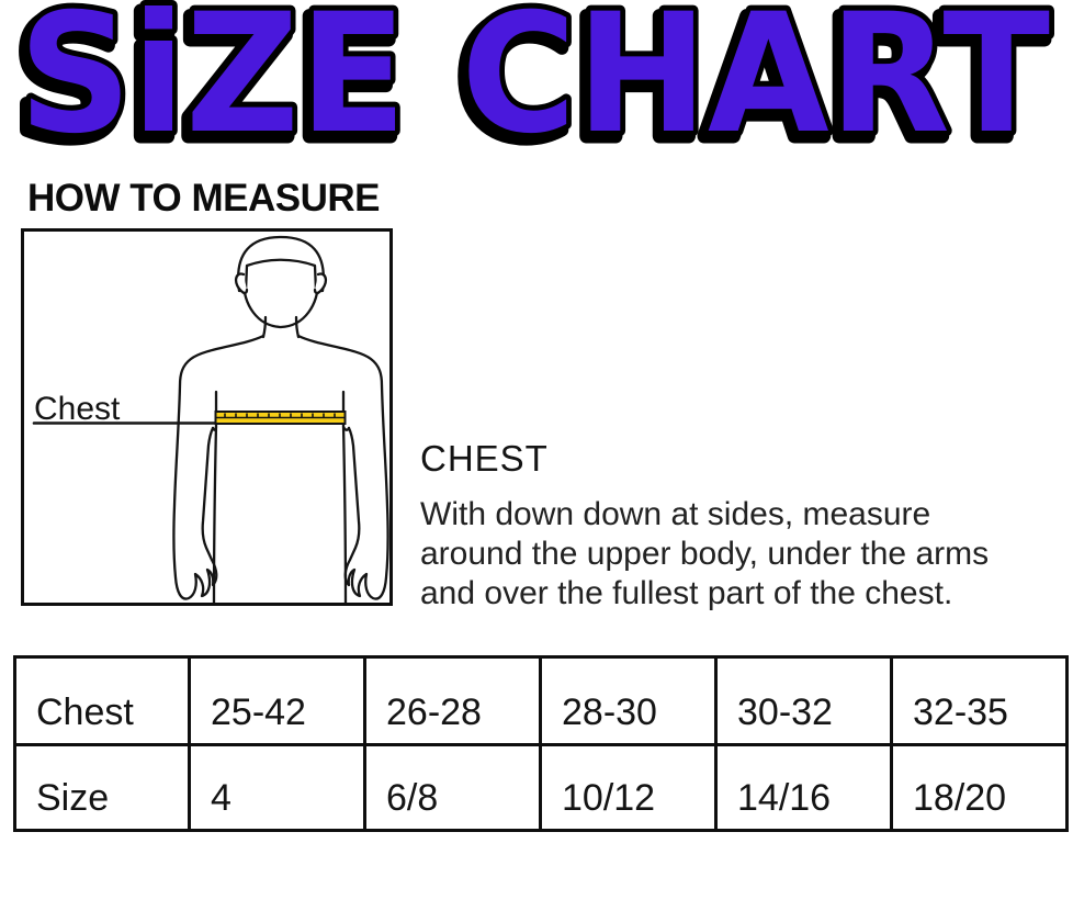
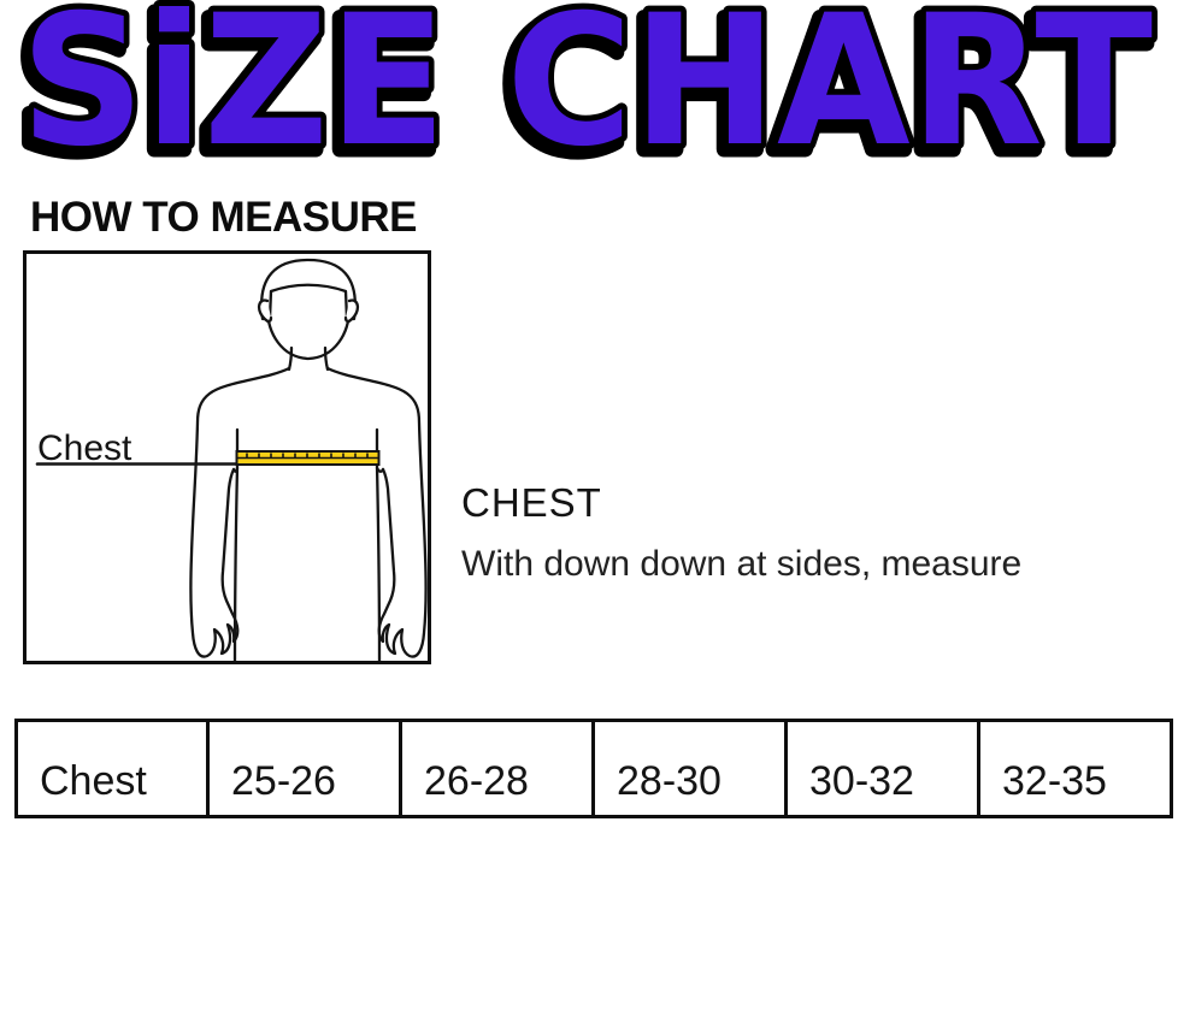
  SiZE CHART
  HOW TO MEASURE
  Chest
  CHEST
  With down down at sides, measure
- around the upper body, under the arms
- and over the fullest part of the chest.
- Chest	25-42	26-28	28-30	30-32	32-35
+ Chest	25-26	26-28	28-30	30-32	32-35
- Size	4	6/8	10/12	14/16	18/20
